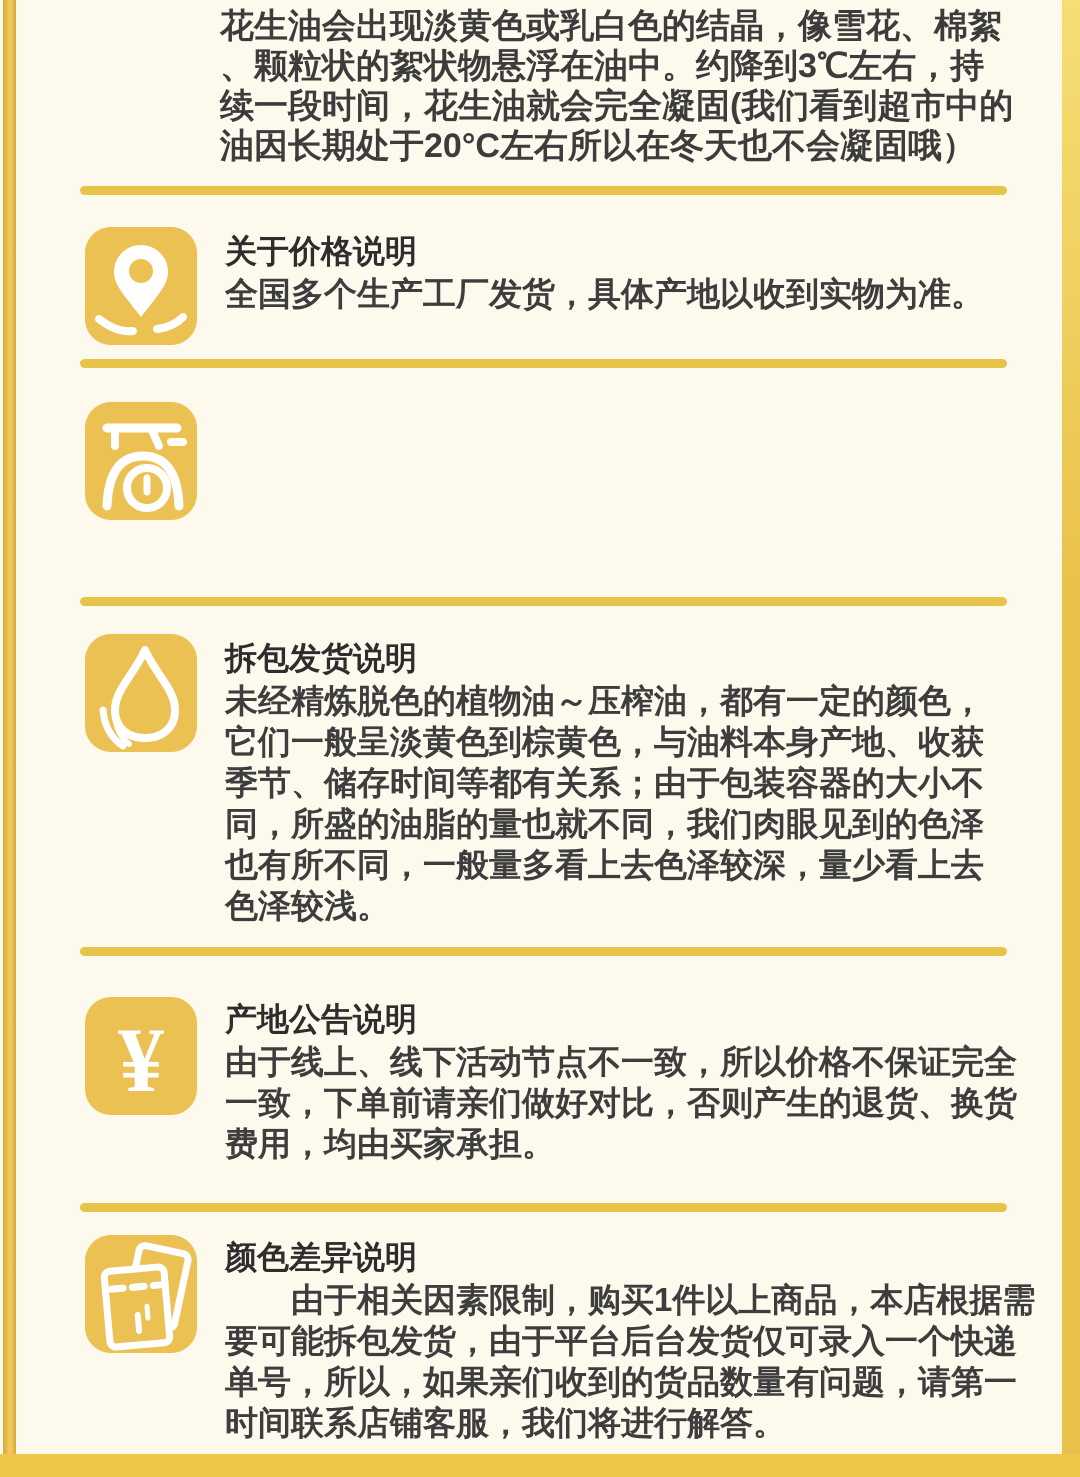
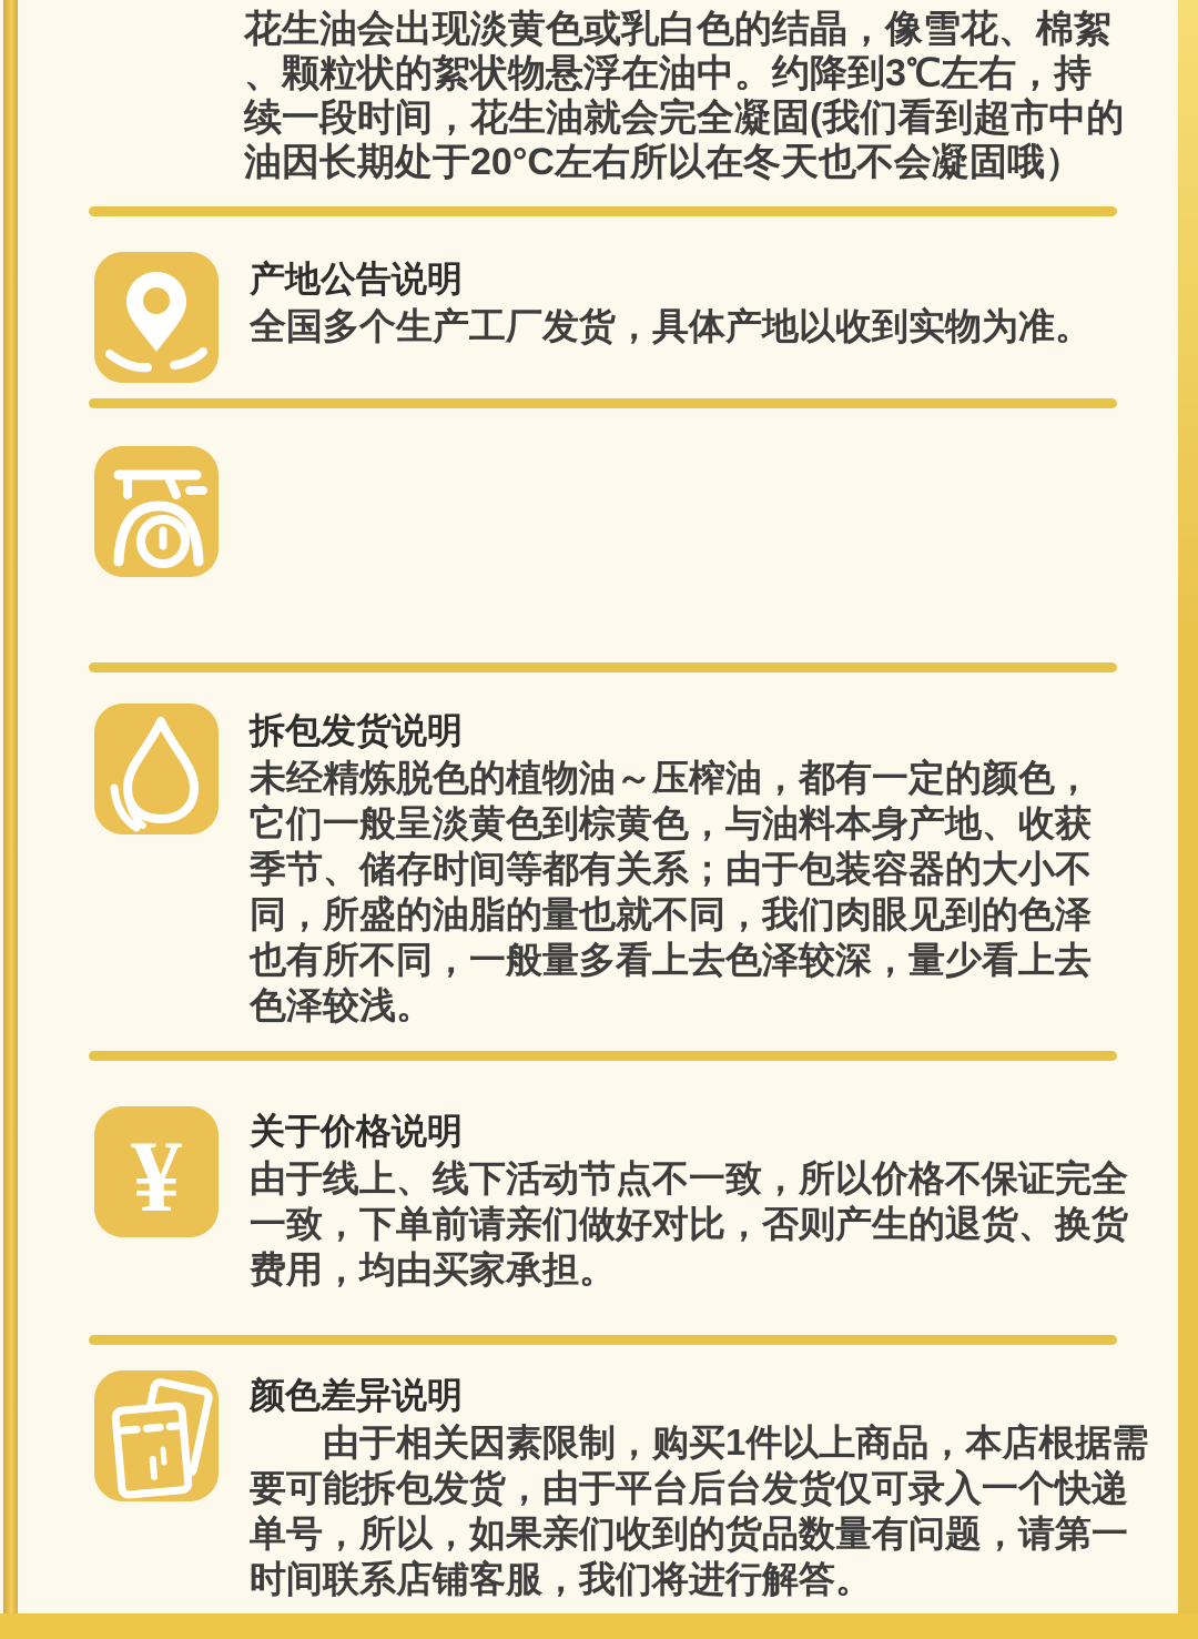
  花生油会出现淡黄色或乳白色的结晶，像雪花、棉絮、颗粒状的絮状物悬浮在油中。约降到3℃左右，持续一段时间，花生油就会完全凝固(我们看到超市中的油因长期处于20°C左右所以在冬天也不会凝固哦）
- 关于价格说明
+ 产地公告说明
  全国多个生产工厂发货，具体产地以收到实物为准。
  拆包发货说明
  未经精炼脱色的植物油～压榨油，都有一定的颜色，它们一般呈淡黄色到棕黄色，与油料本身产地、收获季节、储存时间等都有关系；由于包装容器的大小不同，所盛的油脂的量也就不同，我们肉眼见到的色泽也有所不同，一般量多看上去色泽较深，量少看上去色泽较浅。
  ¥
- 产地公告说明
+ 关于价格说明
  由于线上、线下活动节点不一致，所以价格不保证完全一致，下单前请亲们做好对比，否则产生的退货、换货费用，均由买家承担。
  颜色差异说明
  由于相关因素限制，购买1件以上商品，本店根据需要可能拆包发货，由于平台后台发货仅可录入一个快递单号，所以，如果亲们收到的货品数量有问题，请第一时间联系店铺客服，我们将进行解答。
